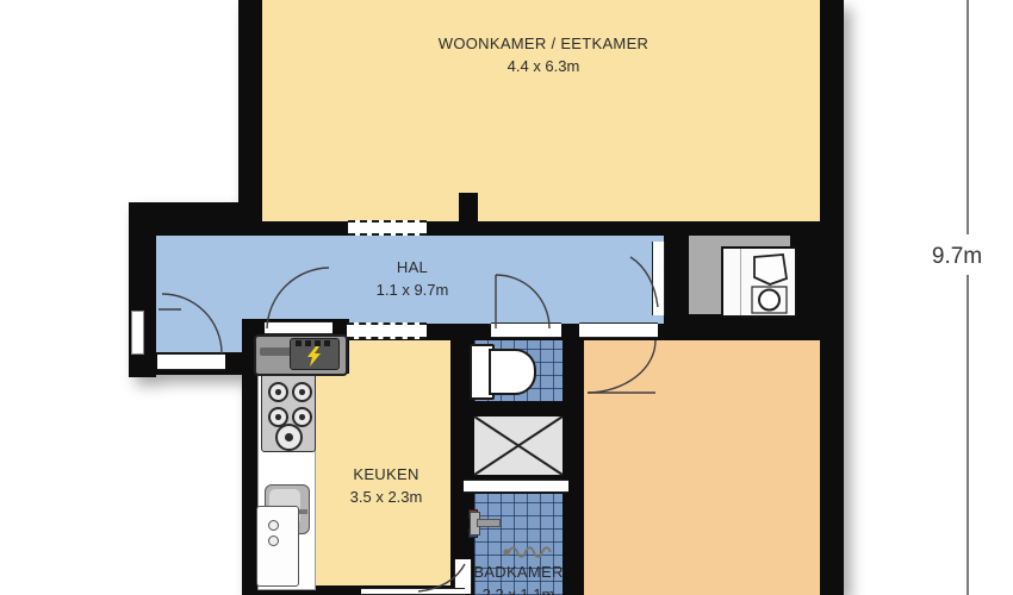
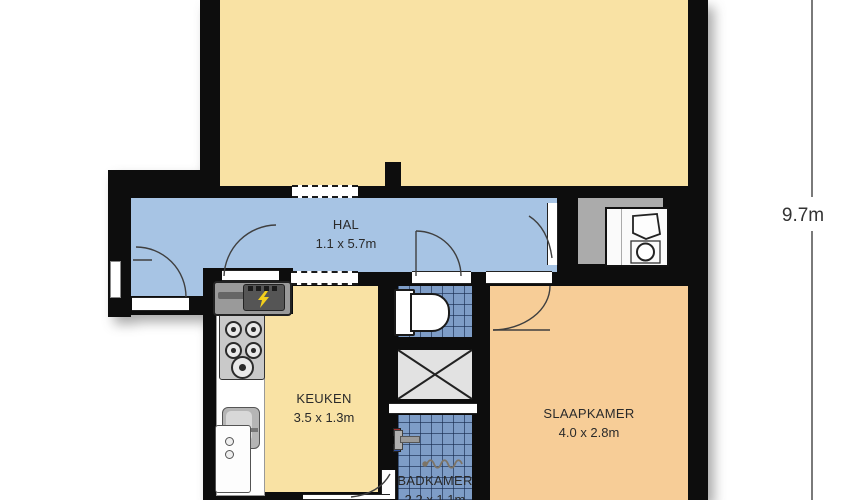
- WOONKAMER / EETKAMER
- 4.4 x 6.3m
  HAL
- 1.1 x 9.7m
+ 1.1 x 5.7m
  KEUKEN
- 3.5 x 2.3m
+ 3.5 x 1.3m
+ SLAAPKAMER
+ 4.0 x 2.8m
  BADKAMER
  9.7m
